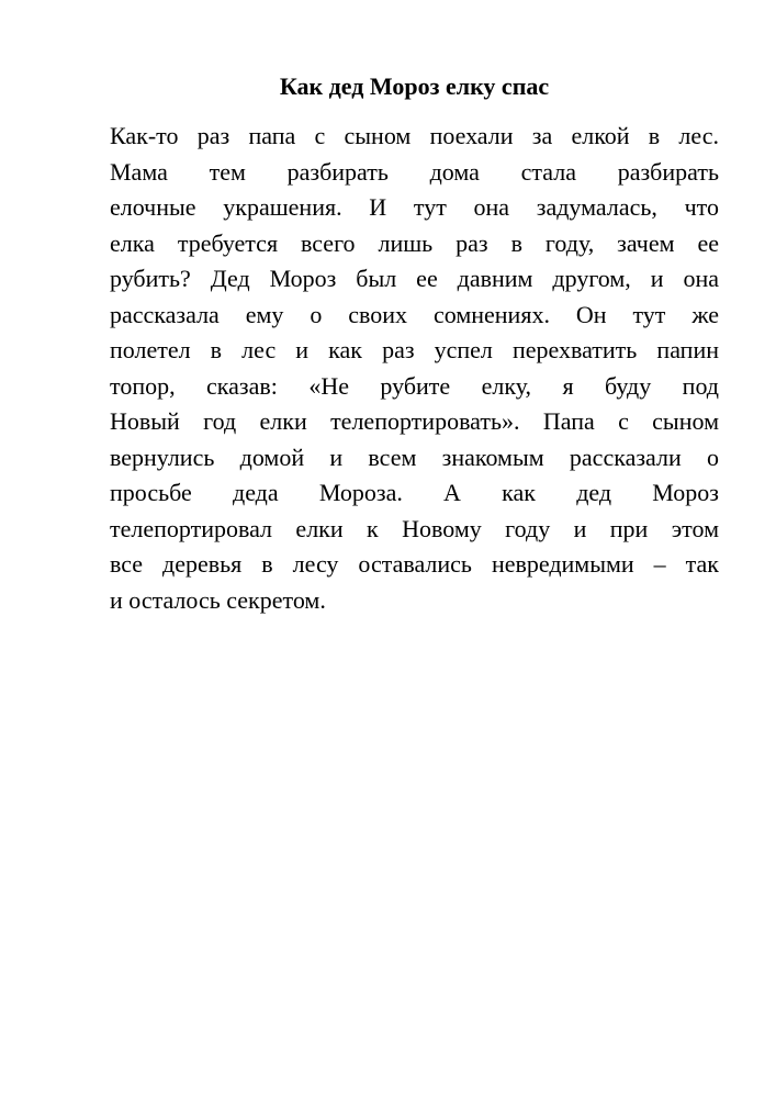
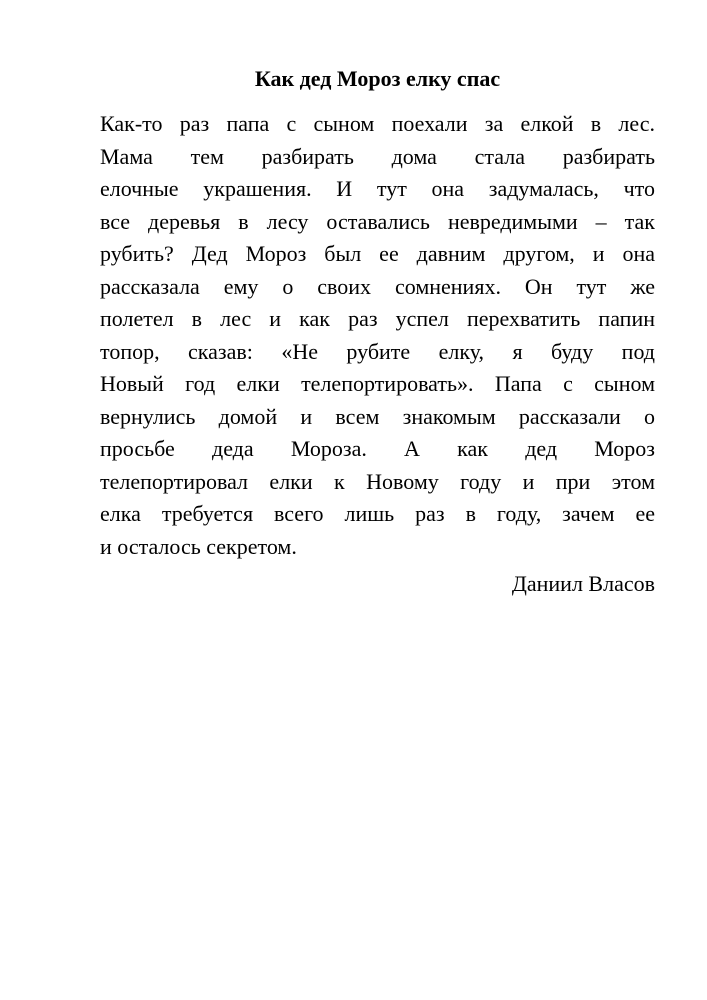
  Как дед Мороз елку спас
  Как-то раз папа с сыном поехали за елкой в лес.
  Мама тем разбирать дома стала разбирать
  елочные украшения. И тут она задумалась, что
- елка требуется всего лишь раз в году, зачем ее
+ все деревья в лесу оставались невредимыми – так
  рубить? Дед Мороз был ее давним другом, и она
  рассказала ему о своих сомнениях. Он тут же
  полетел в лес и как раз успел перехватить папин
  топор, сказав: «Не рубите елку, я буду под
  Новый год елки телепортировать». Папа с сыном
  вернулись домой и всем знакомым рассказали о
  просьбе деда Мороза. А как дед Мороз
  телепортировал елки к Новому году и при этом
- все деревья в лесу оставались невредимыми – так
+ елка требуется всего лишь раз в году, зачем ее
  и осталось секретом.
+ Даниил Власов
